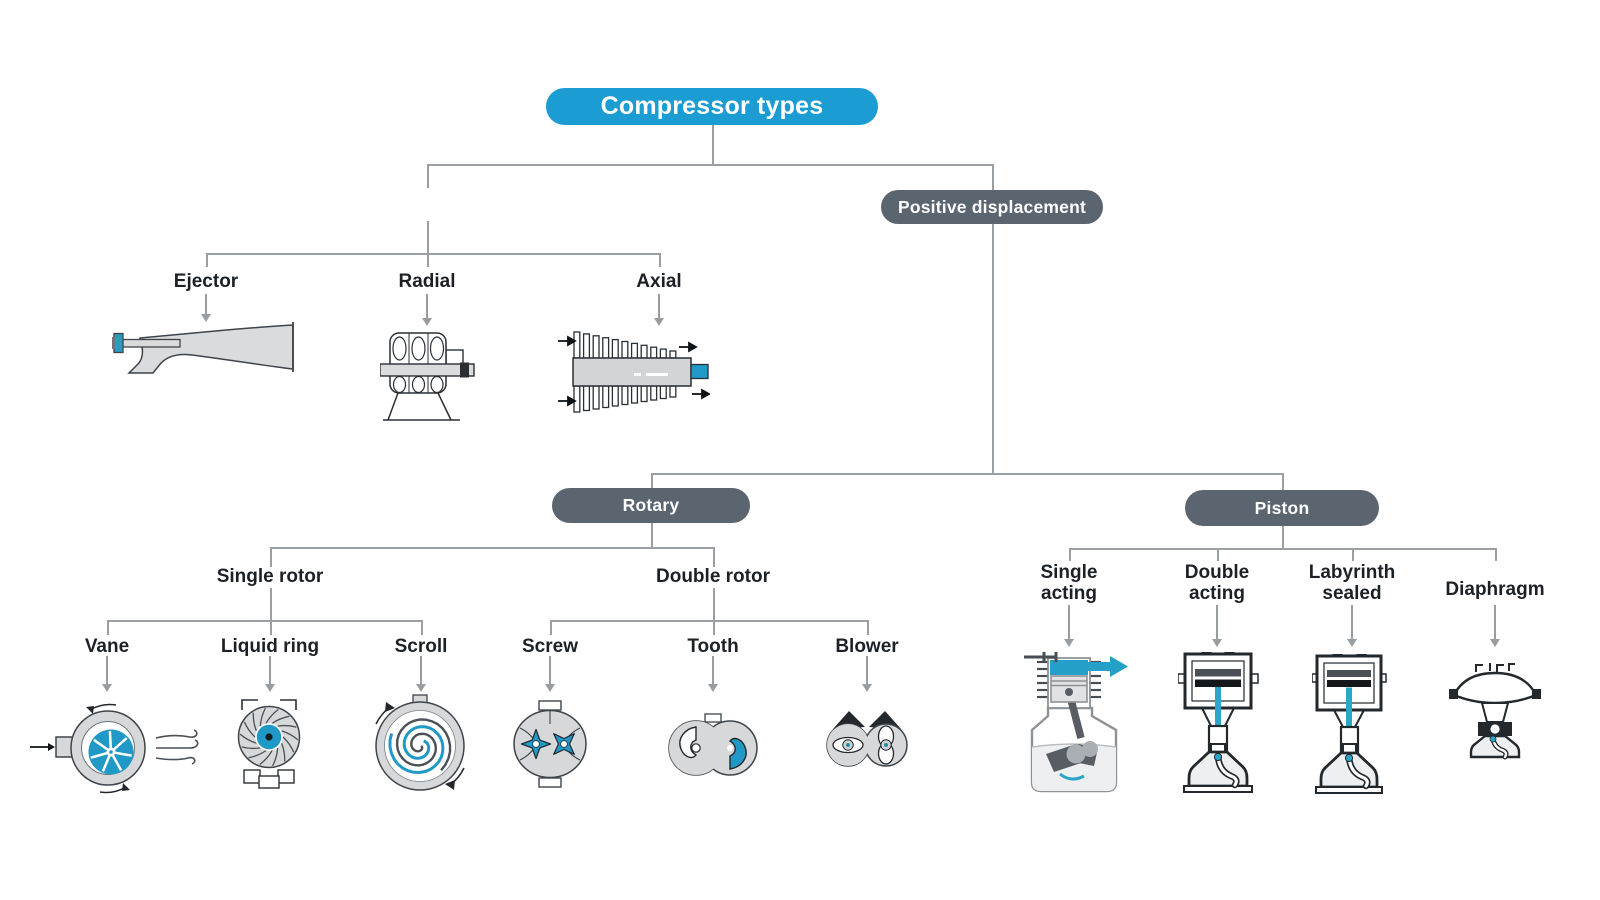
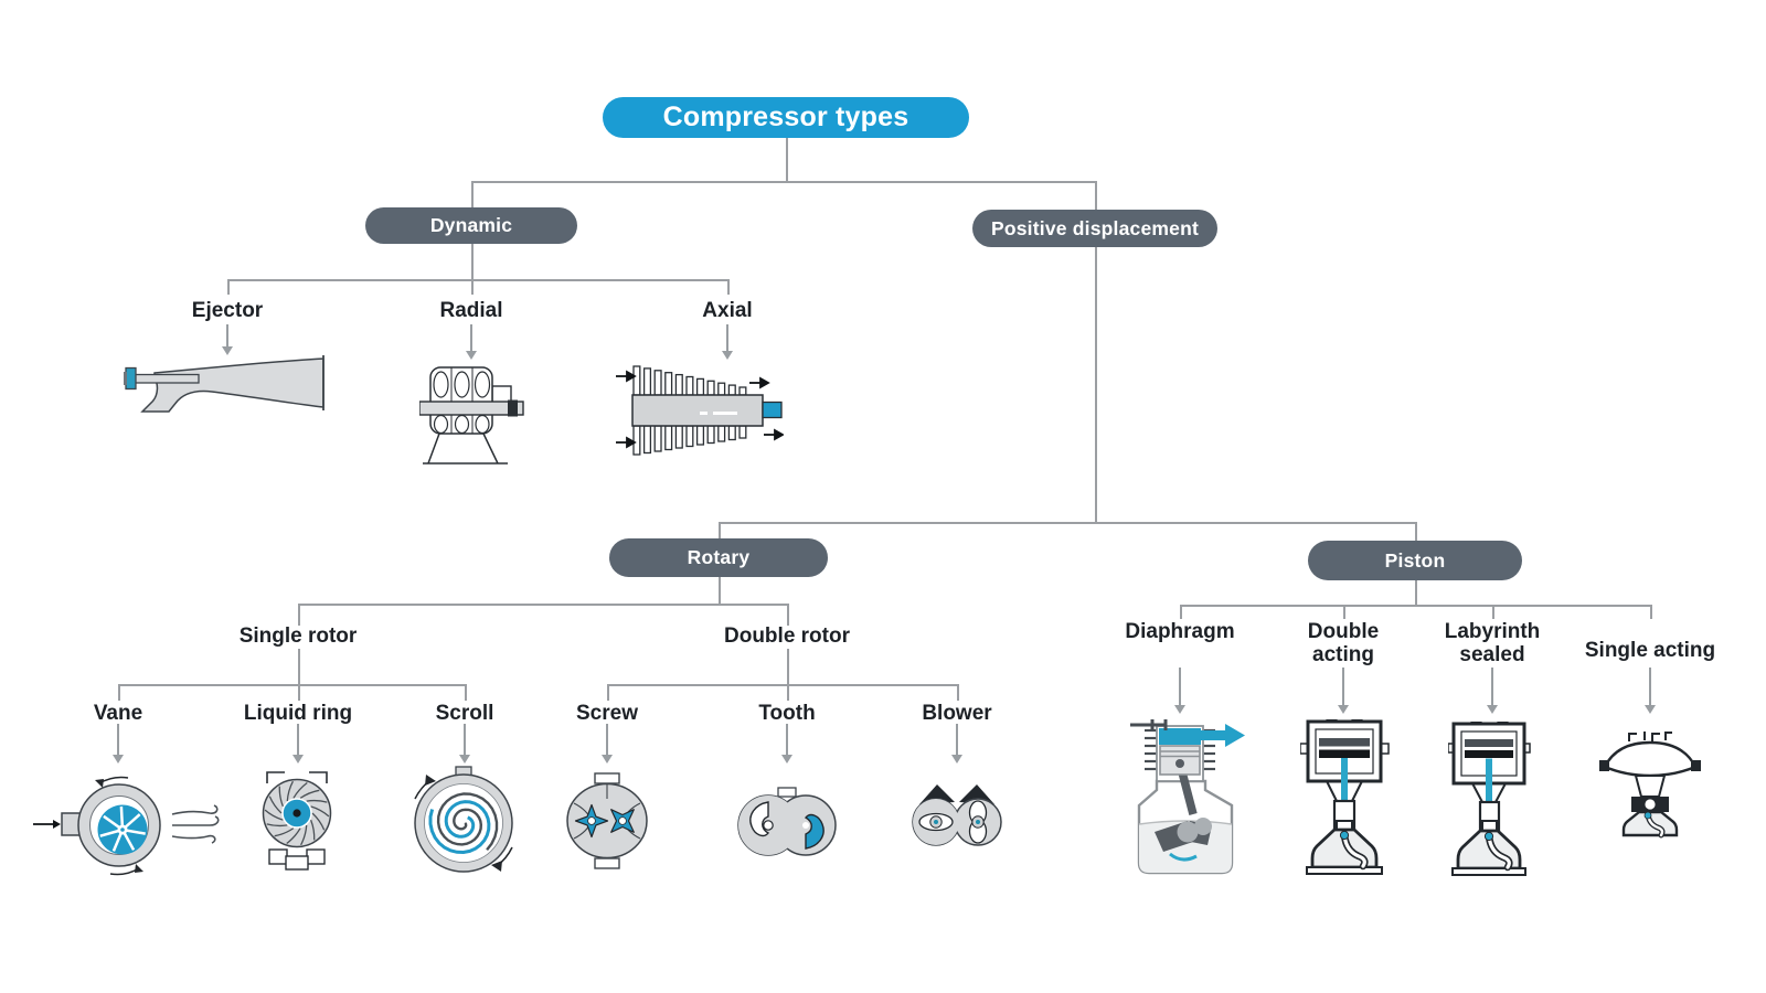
  Compressor types
+ Dynamic
  Positive displacement
  Rotary
  Piston
  Ejector
  Radial
  Axial
  Single rotor
  Double rotor
  Vane
  Liquid ring
  Scroll
  Screw
  Tooth
  Blower
- Single acting
+ Diaphragm
  Double acting
  Labyrinth sealed
- Diaphragm
+ Single acting
